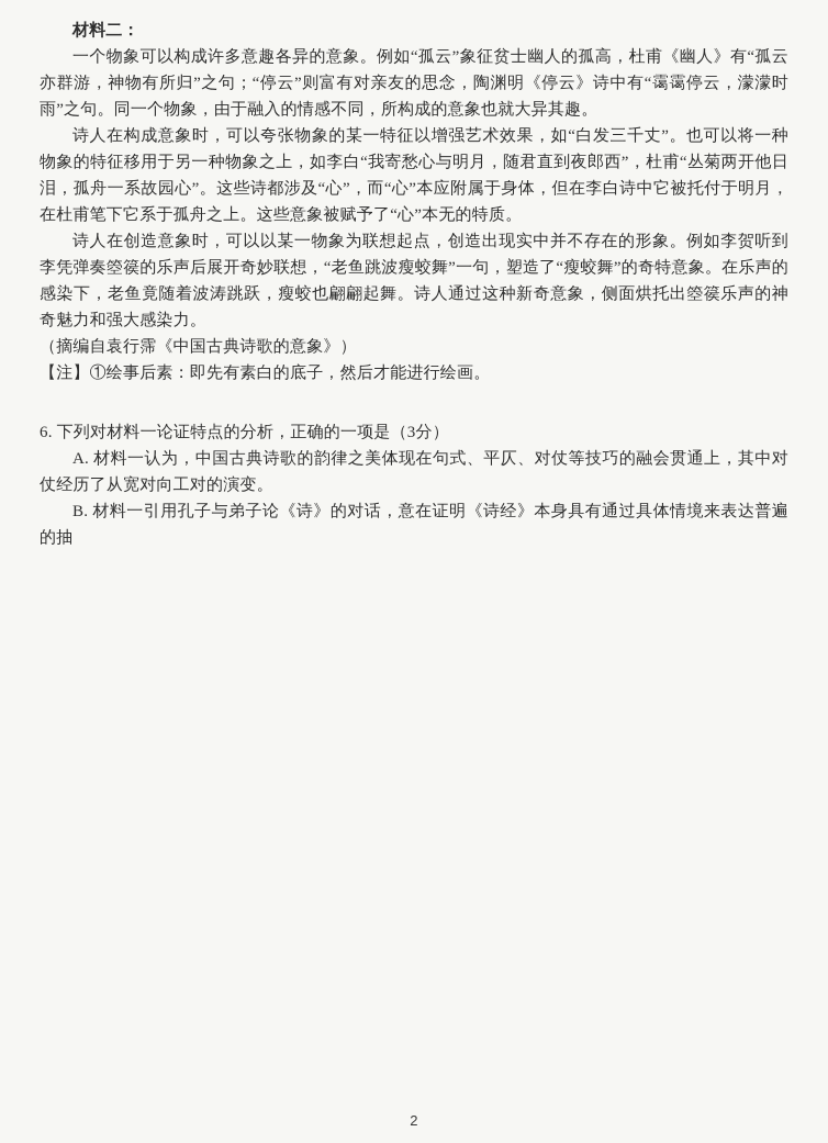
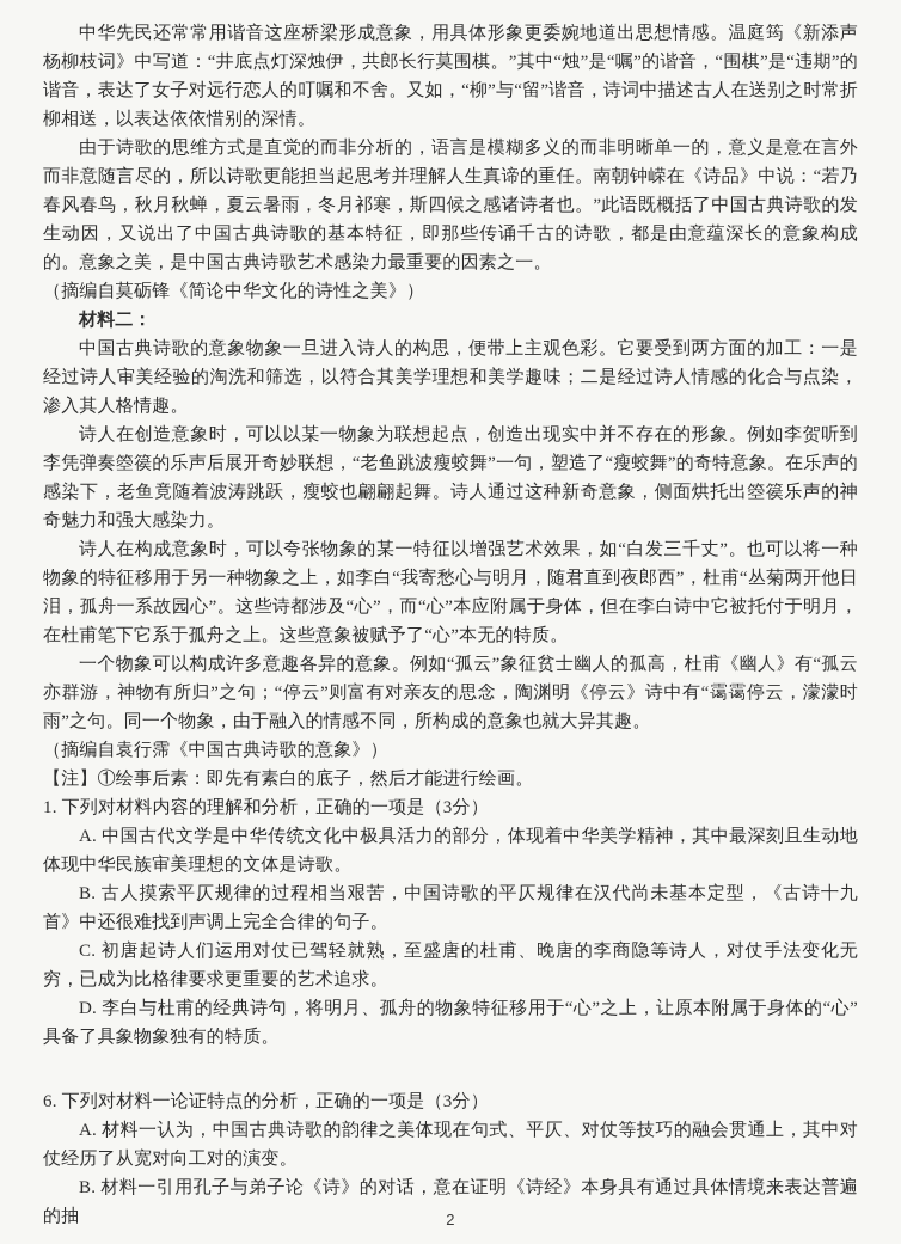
+ 中华先民还常常用谐音这座桥梁形成意象，用具体形象更委婉地道出思想情感。温庭筠《新添声杨柳枝词》中写道：“井底点灯深烛伊，共郎长行莫围棋。”其中“烛”是“嘱”的谐音，“围棋”是“违期”的谐音，表达了女子对远行恋人的叮嘱和不舍。又如，“柳”与“留”谐音，诗词中描述古人在送别之时常折柳相送，以表达依依惜别的深情。
+ 由于诗歌的思维方式是直觉的而非分析的，语言是模糊多义的而非明晰单一的，意义是意在言外而非意随言尽的，所以诗歌更能担当起思考并理解人生真谛的重任。南朝钟嵘在《诗品》中说：“若乃春风春鸟，秋月秋蝉，夏云暑雨，冬月祁寒，斯四候之感诸诗者也。”此语既概括了中国古典诗歌的发生动因，又说出了中国古典诗歌的基本特征，即那些传诵千古的诗歌，都是由意蕴深长的意象构成的。意象之美，是中国古典诗歌艺术感染力最重要的因素之一。
+ （摘编自莫砺锋《简论中华文化的诗性之美》）
  材料二：
+ 中国古典诗歌的意象物象一旦进入诗人的构思，便带上主观色彩。它要受到两方面的加工：一是经过诗人审美经验的淘洗和筛选，以符合其美学理想和美学趣味；二是经过诗人情感的化合与点染，渗入其人格情趣。
- 一个物象可以构成许多意趣各异的意象。例如“孤云”象征贫士幽人的孤高，杜甫《幽人》有“孤云亦群游，神物有所归”之句；“停云”则富有对亲友的思念，陶渊明《停云》诗中有“霭霭停云，濛濛时雨”之句。同一个物象，由于融入的情感不同，所构成的意象也就大异其趣。
+ 诗人在创造意象时，可以以某一物象为联想起点，创造出现实中并不存在的形象。例如李贺听到李凭弹奏箜篌的乐声后展开奇妙联想，“老鱼跳波瘦蛟舞”一句，塑造了“瘦蛟舞”的奇特意象。在乐声的感染下，老鱼竟随着波涛跳跃，瘦蛟也翩翩起舞。诗人通过这种新奇意象，侧面烘托出箜篌乐声的神奇魅力和强大感染力。
  诗人在构成意象时，可以夸张物象的某一特征以增强艺术效果，如“白发三千丈”。也可以将一种物象的特征移用于另一种物象之上，如李白“我寄愁心与明月，随君直到夜郎西”，杜甫“丛菊两开他日泪，孤舟一系故园心”。这些诗都涉及“心”，而“心”本应附属于身体，但在李白诗中它被托付于明月，在杜甫笔下它系于孤舟之上。这些意象被赋予了“心”本无的特质。
- 诗人在创造意象时，可以以某一物象为联想起点，创造出现实中并不存在的形象。例如李贺听到李凭弹奏箜篌的乐声后展开奇妙联想，“老鱼跳波瘦蛟舞”一句，塑造了“瘦蛟舞”的奇特意象。在乐声的感染下，老鱼竟随着波涛跳跃，瘦蛟也翩翩起舞。诗人通过这种新奇意象，侧面烘托出箜篌乐声的神奇魅力和强大感染力。
+ 一个物象可以构成许多意趣各异的意象。例如“孤云”象征贫士幽人的孤高，杜甫《幽人》有“孤云亦群游，神物有所归”之句；“停云”则富有对亲友的思念，陶渊明《停云》诗中有“霭霭停云，濛濛时雨”之句。同一个物象，由于融入的情感不同，所构成的意象也就大异其趣。
  （摘编自袁行霈《中国古典诗歌的意象》）
  【注】①绘事后素：即先有素白的底子，然后才能进行绘画。
+ 1. 下列对材料内容的理解和分析，正确的一项是（3分）
+ A. 中国古代文学是中华传统文化中极具活力的部分，体现着中华美学精神，其中最深刻且生动地体现中华民族审美理想的文体是诗歌。
+ B. 古人摸索平仄规律的过程相当艰苦，中国诗歌的平仄规律在汉代尚未基本定型，《古诗十九首》中还很难找到声调上完全合律的句子。
+ C. 初唐起诗人们运用对仗已驾轻就熟，至盛唐的杜甫、晚唐的李商隐等诗人，对仗手法变化无穷，已成为比格律要求更重要的艺术追求。
+ D. 李白与杜甫的经典诗句，将明月、孤舟的物象特征移用于“心”之上，让原本附属于身体的“心”具备了具象物象独有的特质。
  6. 下列对材料一论证特点的分析，正确的一项是（3分）
  A. 材料一认为，中国古典诗歌的韵律之美体现在句式、平仄、对仗等技巧的融会贯通上，其中对仗经历了从宽对向工对的演变。
  B. 材料一引用孔子与弟子论《诗》的对话，意在证明《诗经》本身具有通过具体情境来表达普遍的抽
  2
